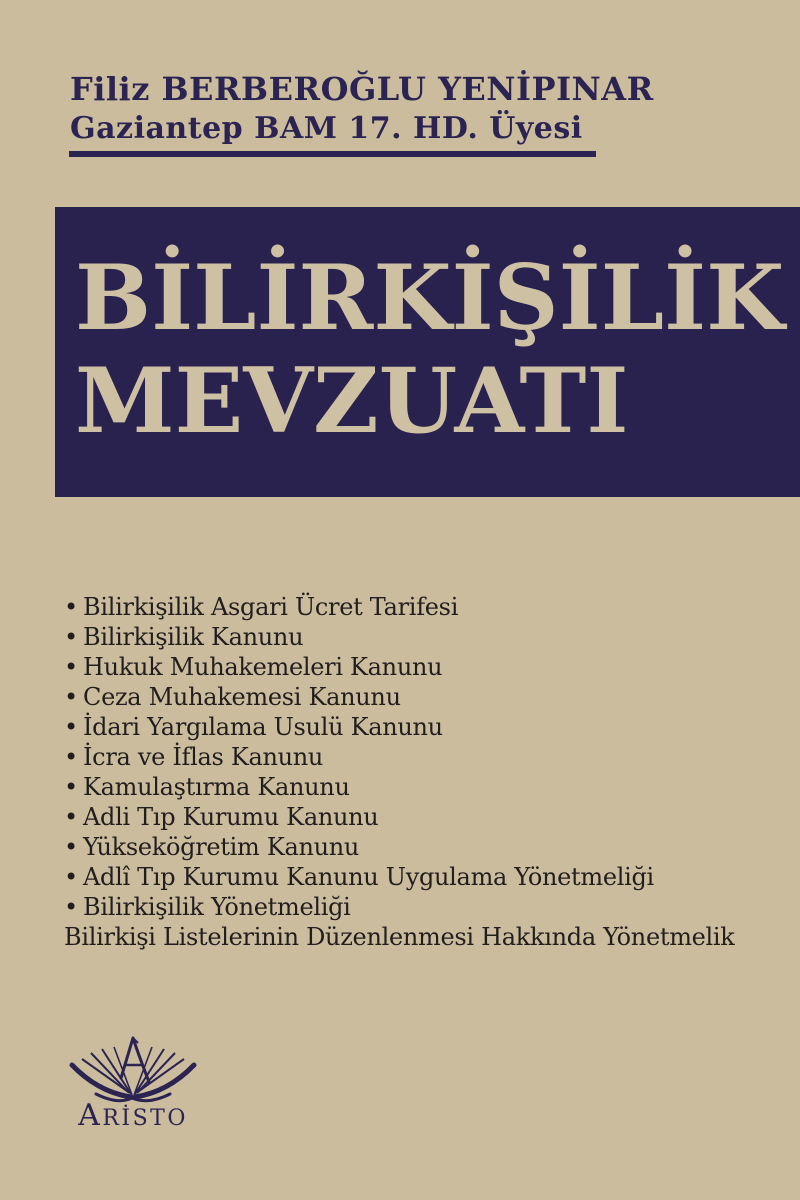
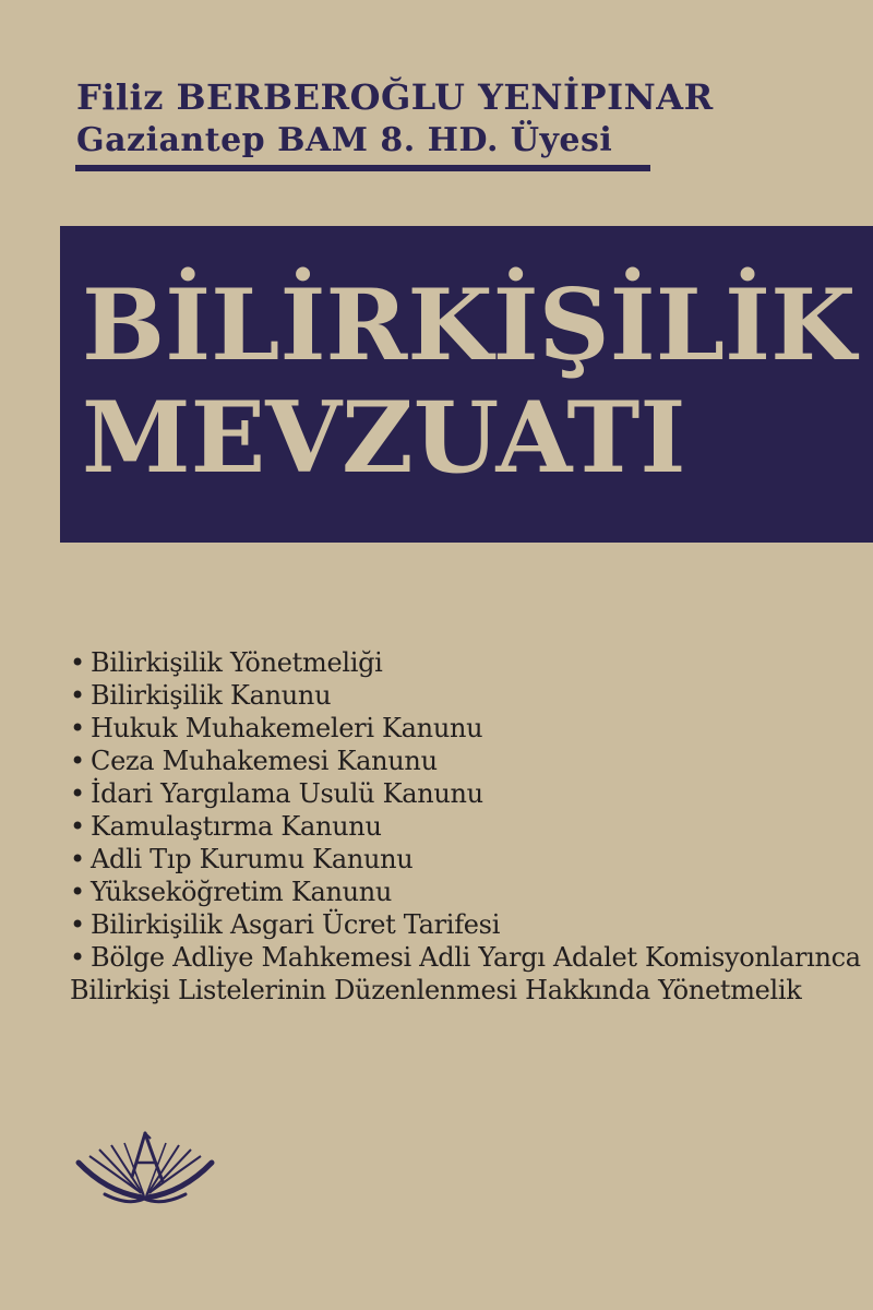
  Filiz BERBEROĞLU YENİPINAR
- Gaziantep BAM 17. HD. Üyesi
+ Gaziantep BAM 8. HD. Üyesi
  BİLİRKİŞİLİK
  MEVZUATI
- • Bilirkişilik Asgari Ücret Tarifesi
+ • Bilirkişilik Yönetmeliği
  • Bilirkişilik Kanunu
  • Hukuk Muhakemeleri Kanunu
  • Ceza Muhakemesi Kanunu
  • İdari Yargılama Usulü Kanunu
- • İcra ve İflas Kanunu
  • Kamulaştırma Kanunu
  • Adli Tıp Kurumu Kanunu
  • Yükseköğretim Kanunu
- • Adlî Tıp Kurumu Kanunu Uygulama Yönetmeliği
- • Bilirkişilik Yönetmeliği
+ • Bilirkişilik Asgari Ücret Tarifesi
+ • Bölge Adliye Mahkemesi Adli Yargı Adalet Komisyonlarınca
  Bilirkişi Listelerinin Düzenlenmesi Hakkında Yönetmelik
- ARİSTO
